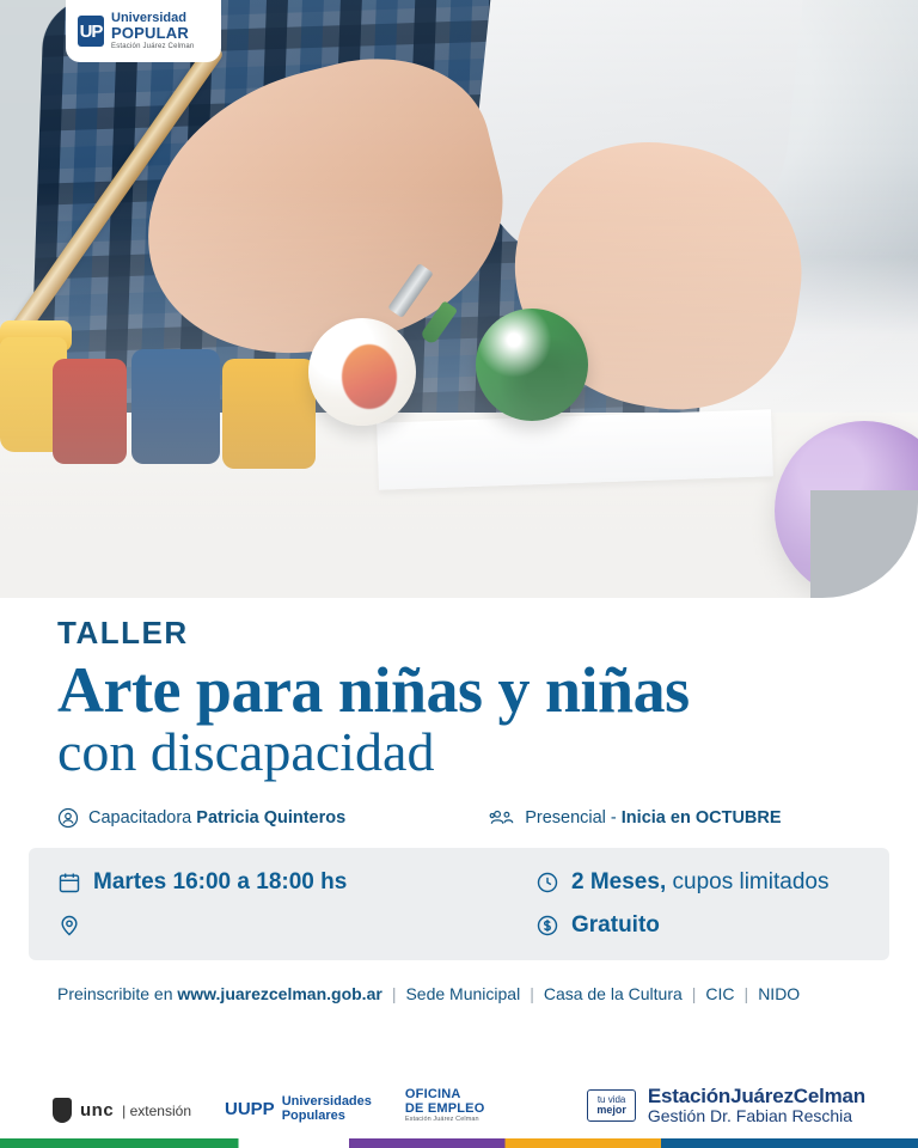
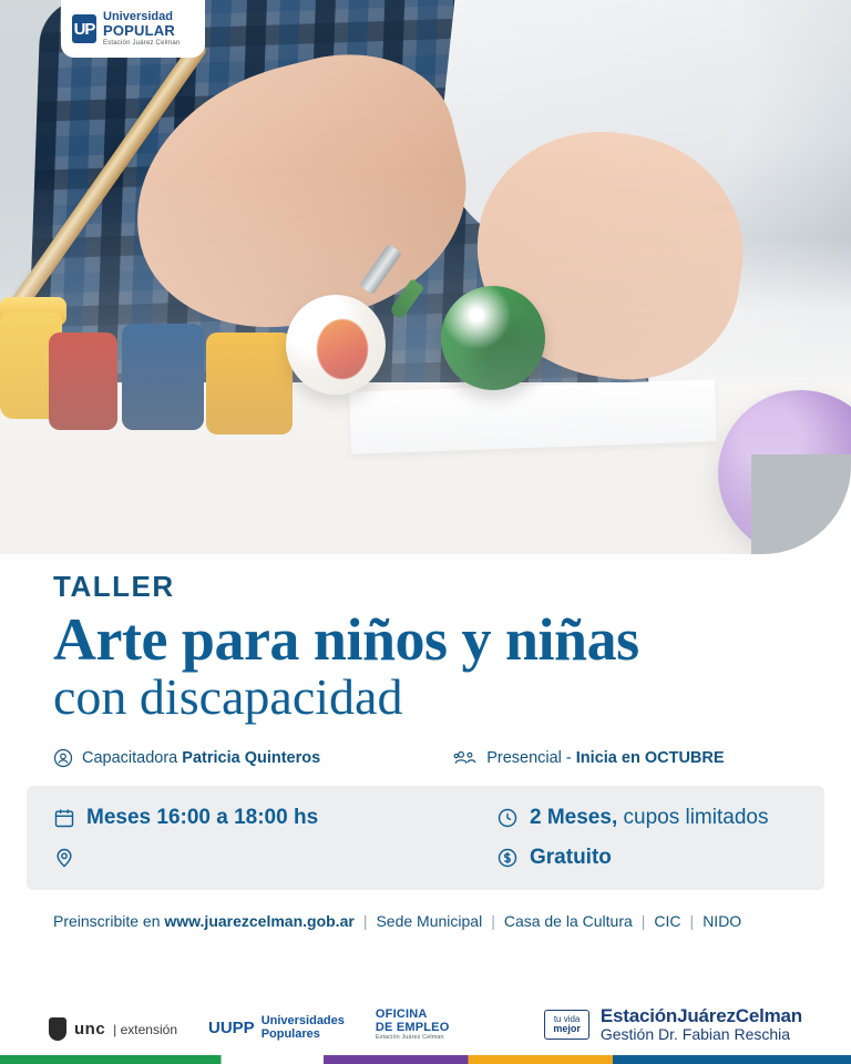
  UP
  Universidad
  POPULAR
  TALLER
- Arte para niñas y niñas
+ Arte para niños y niñas
  con discapacidad
  Capacitadora Patricia Quinteros
  Presencial - Inicia en OCTUBRE
- Martes 16:00 a 18:00 hs
+ Meses 16:00 a 18:00 hs
  2 Meses, cupos limitados
  Gratuito
  Preinscribite en www.juarezcelman.gob.ar | Sede Municipal | Casa de la Cultura | CIC | NIDO
  unc
  | extensión
  UUPP
  Universidades
  Populares
  OFICINA
  DE EMPLEO
  tu vida
  mejor
  EstaciónJuárezCelman
  Gestión Dr. Fabian Reschia
